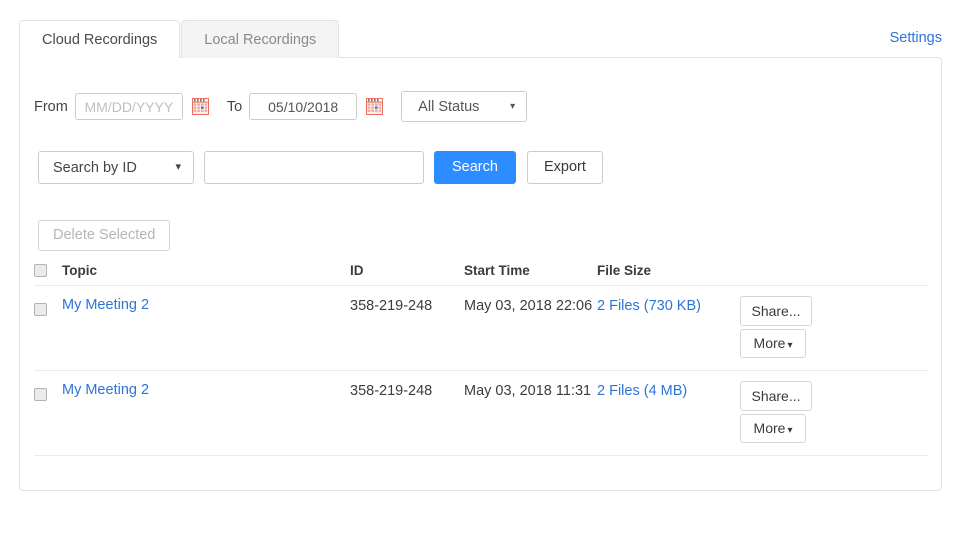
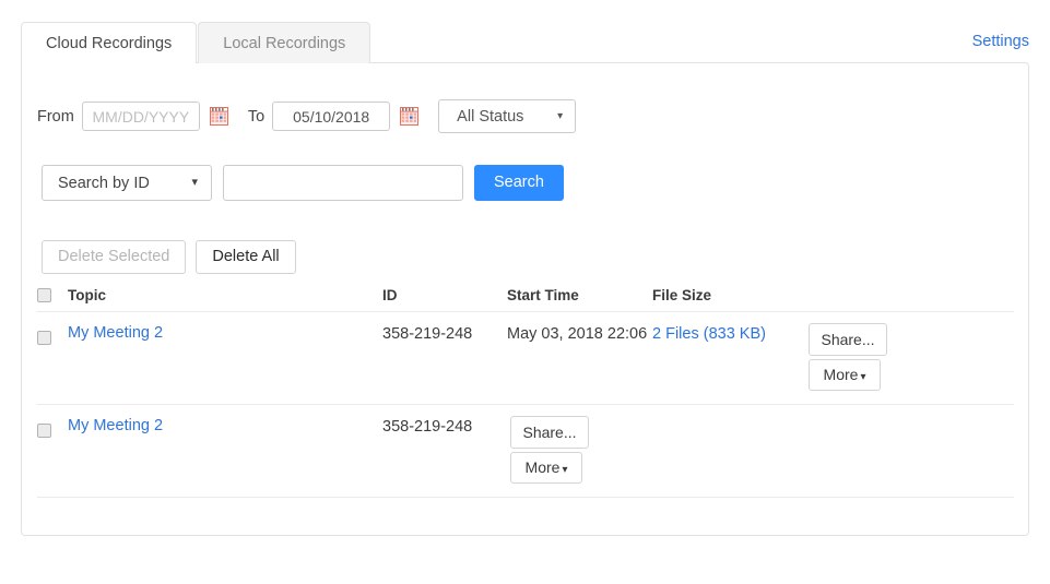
  Cloud Recordings
  Local Recordings
  Settings
  From
  MM/DD/YYYY
  To
  05/10/2018
  All Status
  ▾
  Search by ID
  ▾
  Search
- Export
  Delete Selected
+ Delete All
  Topic
  ID
  Start Time
  File Size
  My Meeting 2
  358-219-248
  May 03, 2018 22:06
- 2 Files (730 KB)
+ 2 Files (833 KB)
  Share...
  More ▾
  My Meeting 2
  358-219-248
- May 03, 2018 11:31
- 2 Files (4 MB)
  Share...
  More ▾
